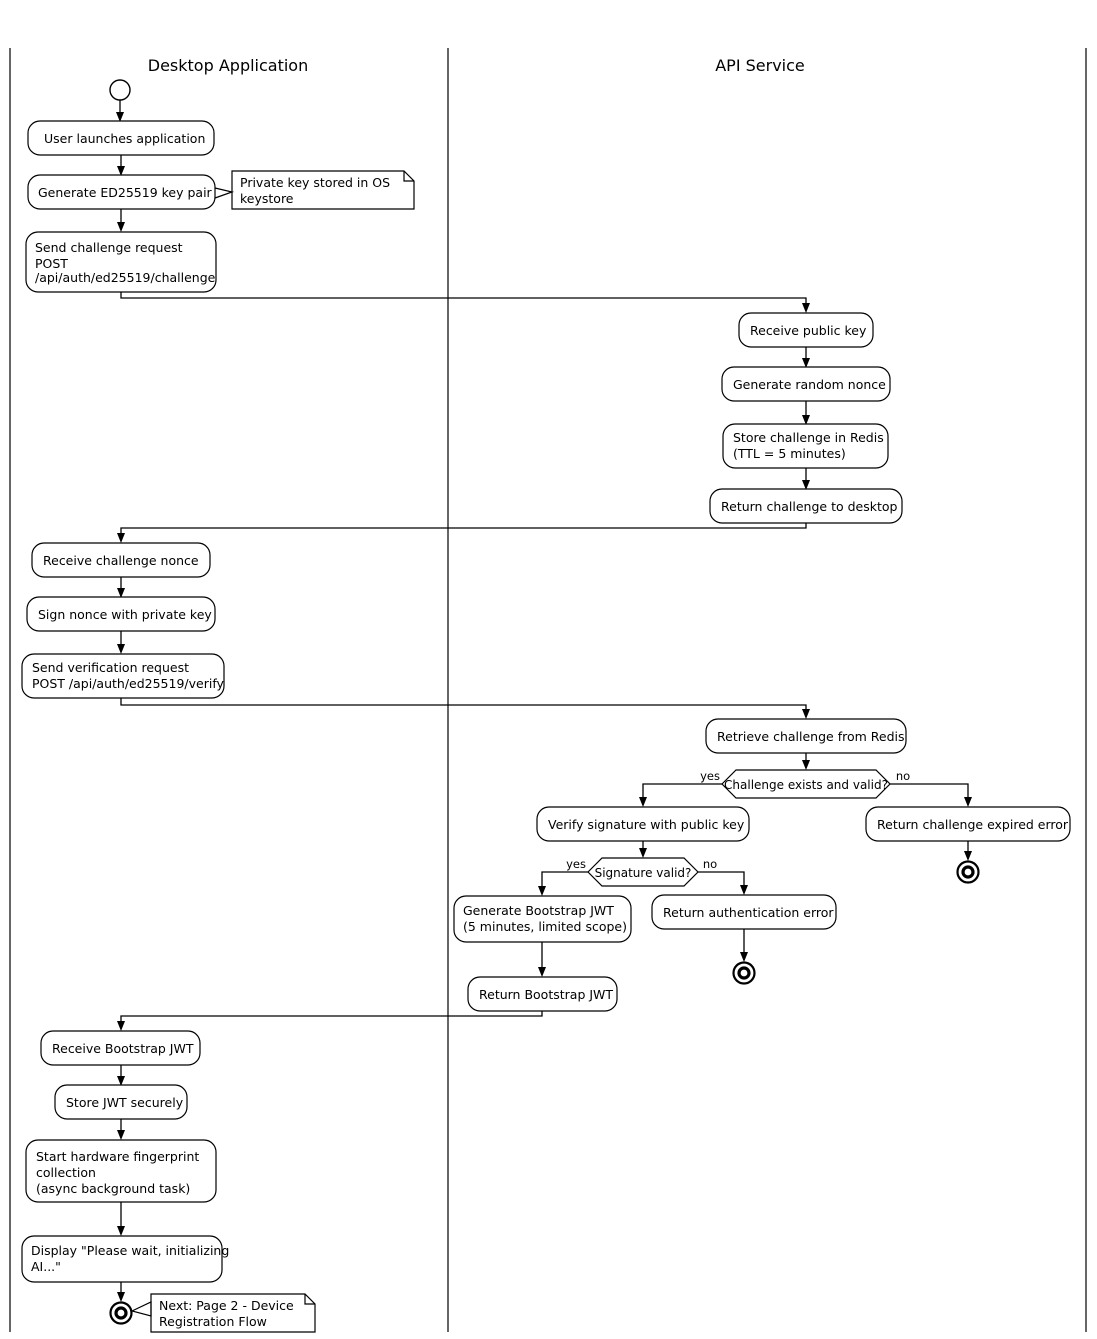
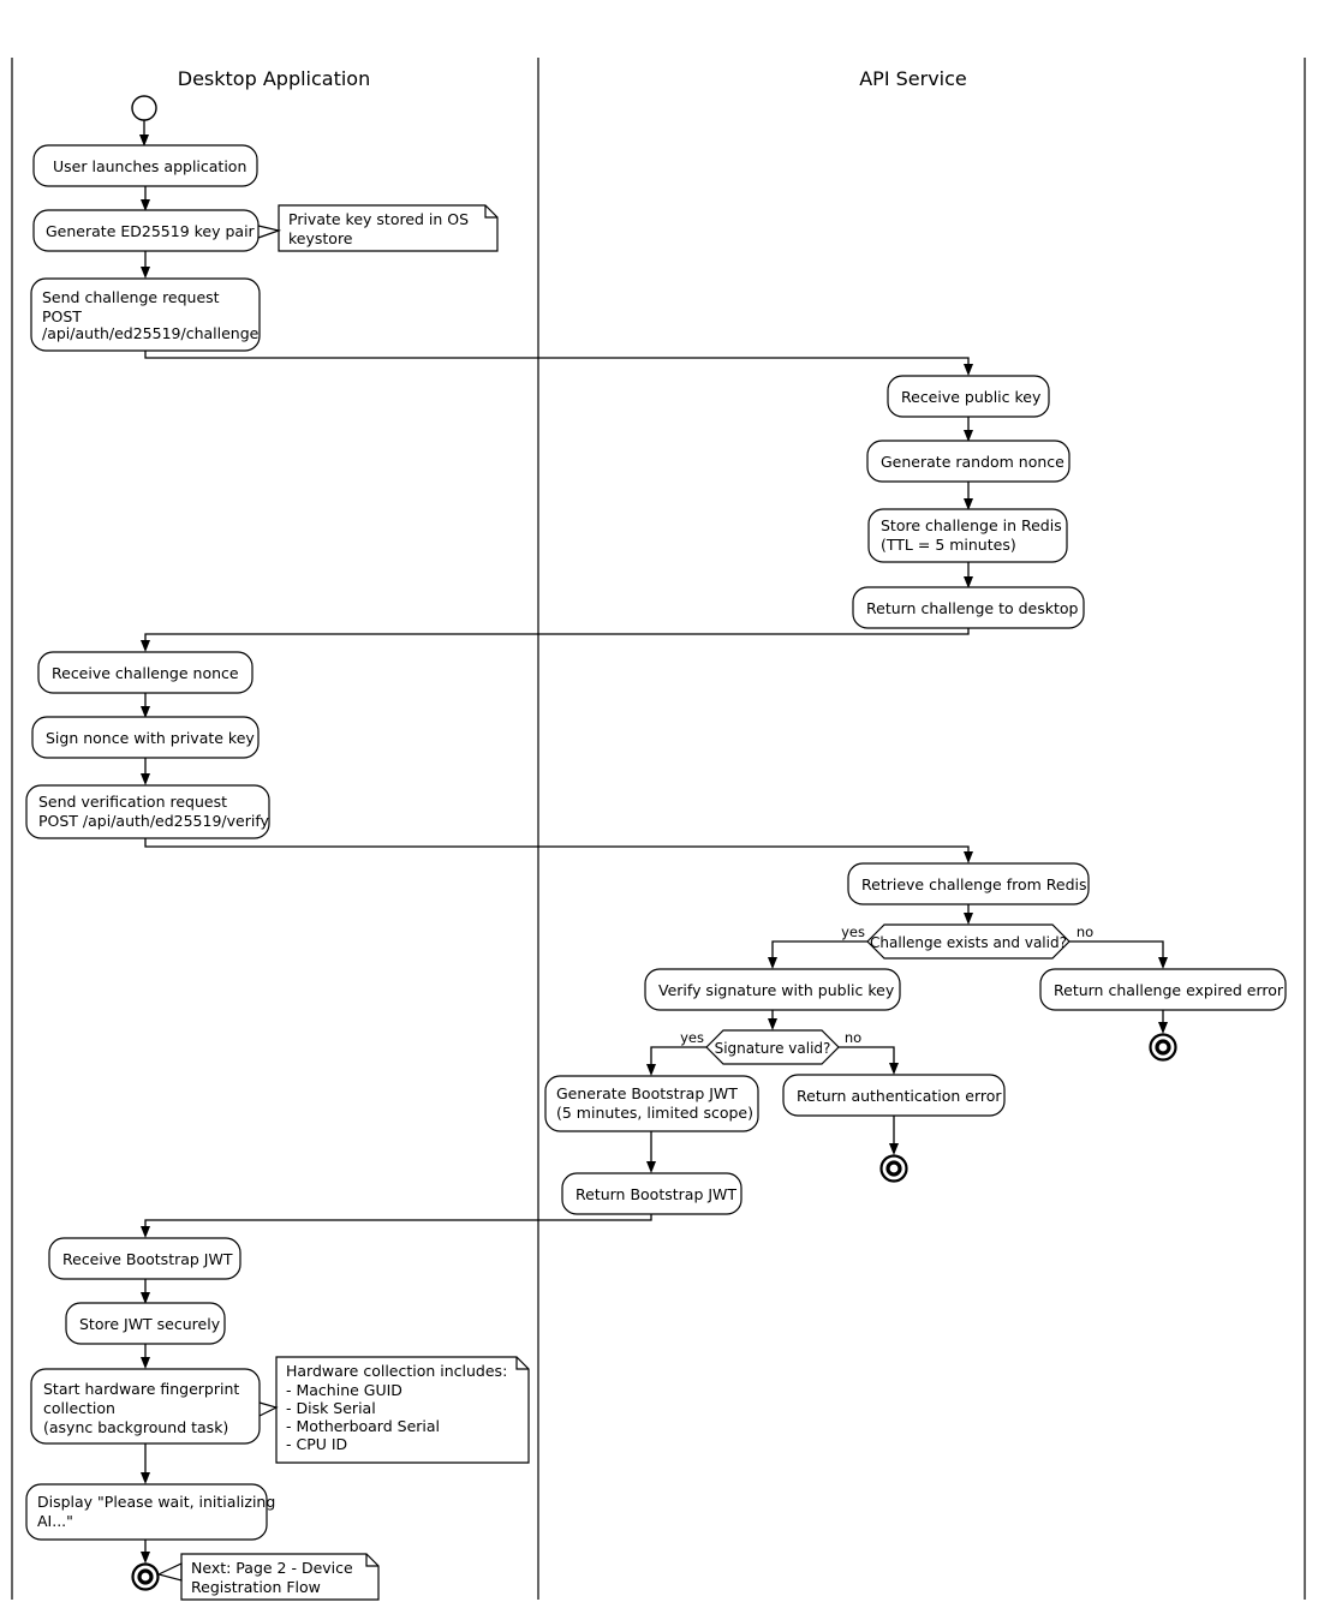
  Desktop Application
  API Service
  User launches application
  Generate ED25519 key pair
  Private key stored in OS
  keystore
  Send challenge request
  POST
  /api/auth/ed25519/challenge
  Receive public key
  Generate random nonce
  Store challenge in Redis
  (TTL = 5 minutes)
  Return challenge to desktop
  Receive challenge nonce
  Sign nonce with private key
  Send verification request
  POST /api/auth/ed25519/verify
  Retrieve challenge from Redis
  Challenge exists and valid?
  yes
  no
  Verify signature with public key
  Return challenge expired error
  Signature valid?
  yes
  no
  Generate Bootstrap JWT
  (5 minutes, limited scope)
  Return authentication error
  Return Bootstrap JWT
  Receive Bootstrap JWT
  Store JWT securely
  Start hardware fingerprint
  collection
  (async background task)
+ Hardware collection includes:
+ - Machine GUID
+ - Disk Serial
+ - Motherboard Serial
+ - CPU ID
  Display "Please wait, initializing
  AI..."
  Next: Page 2 - Device
  Registration Flow
